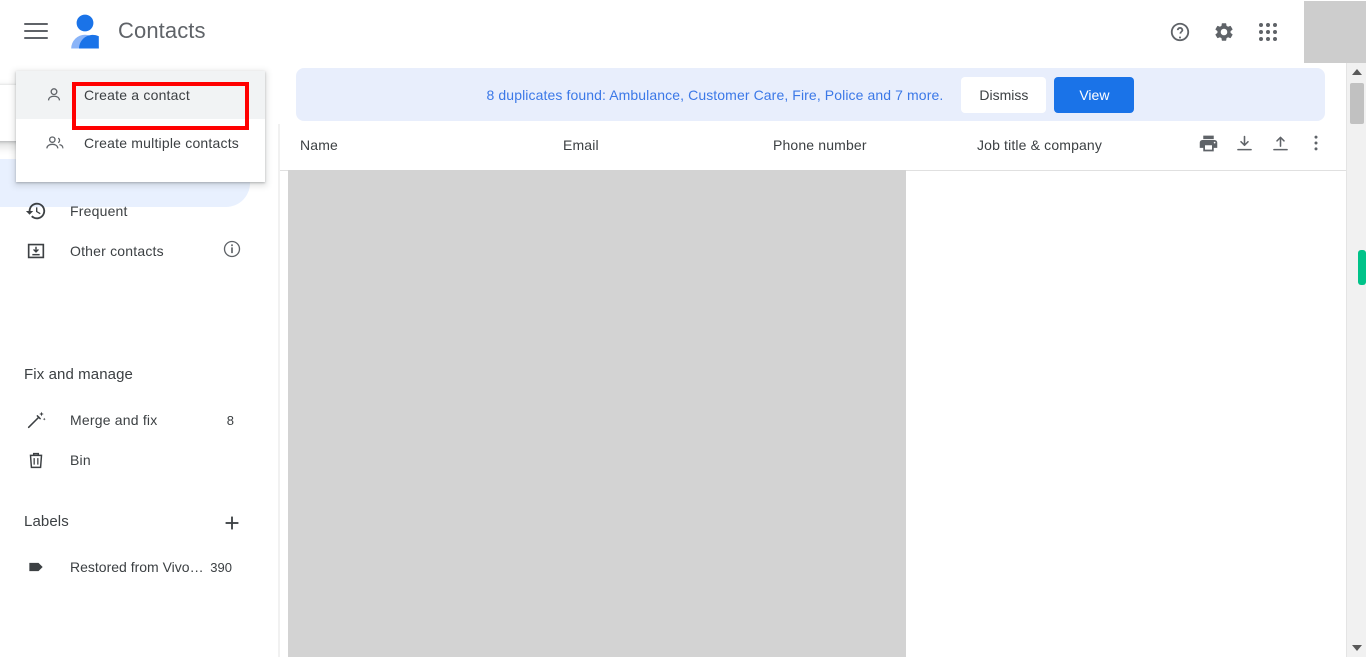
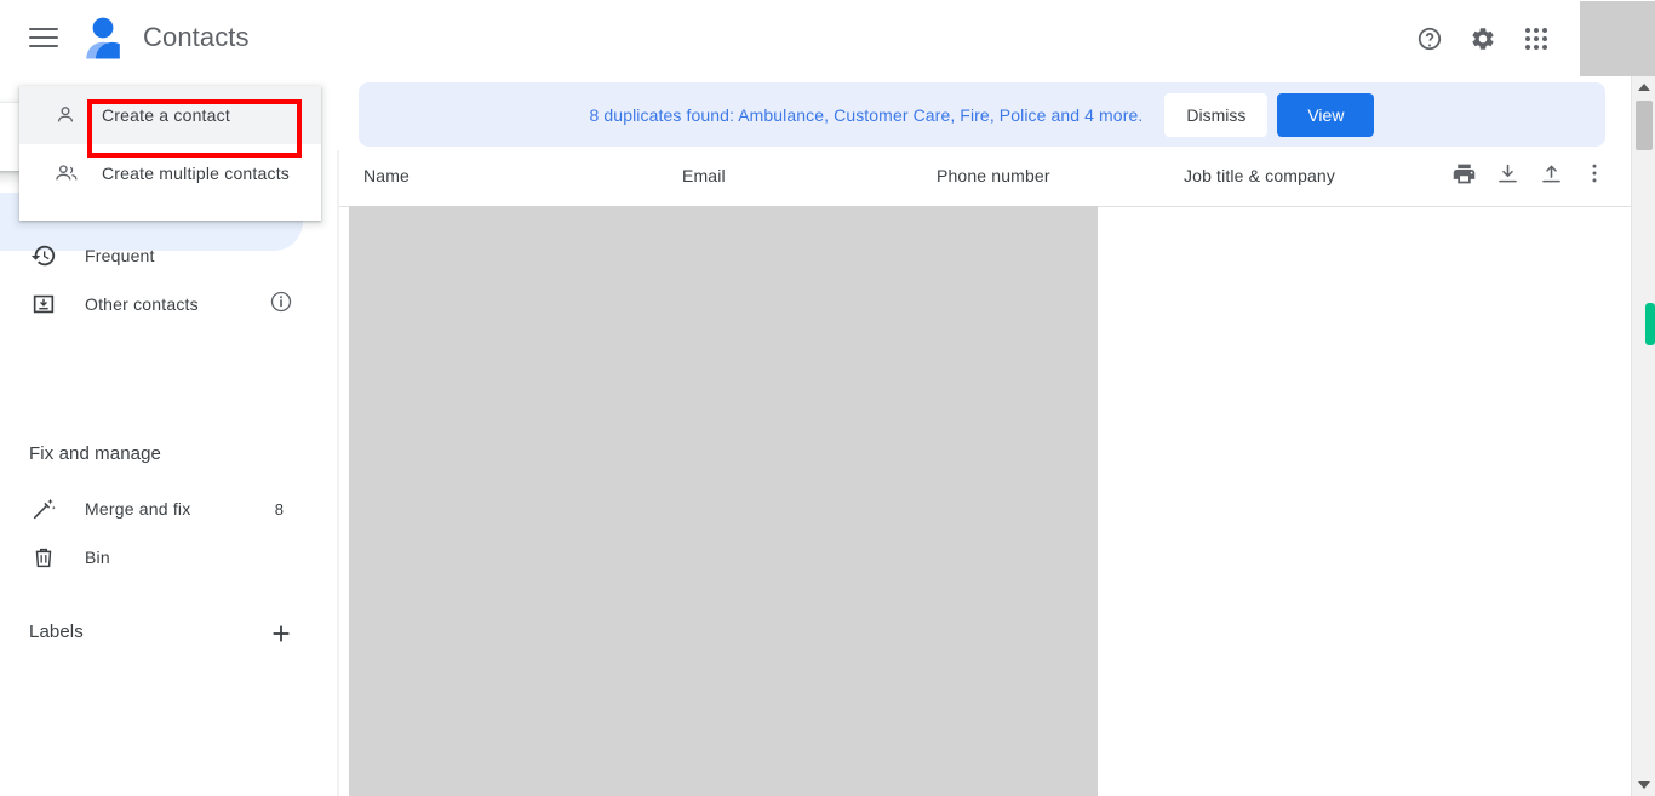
  Contacts
  Frequent
  Other contacts
  Fix and manage
  Merge and fix
  8
  Bin
  Labels
- Restored from Vivo…
- 390
  Create a contact
  Create multiple contacts
- 8 duplicates found: Ambulance, Customer Care, Fire, Police and 7 more.
+ 8 duplicates found: Ambulance, Customer Care, Fire, Police and 4 more.
  Dismiss
  View
  Name
  Email
  Phone number
  Job title & company
